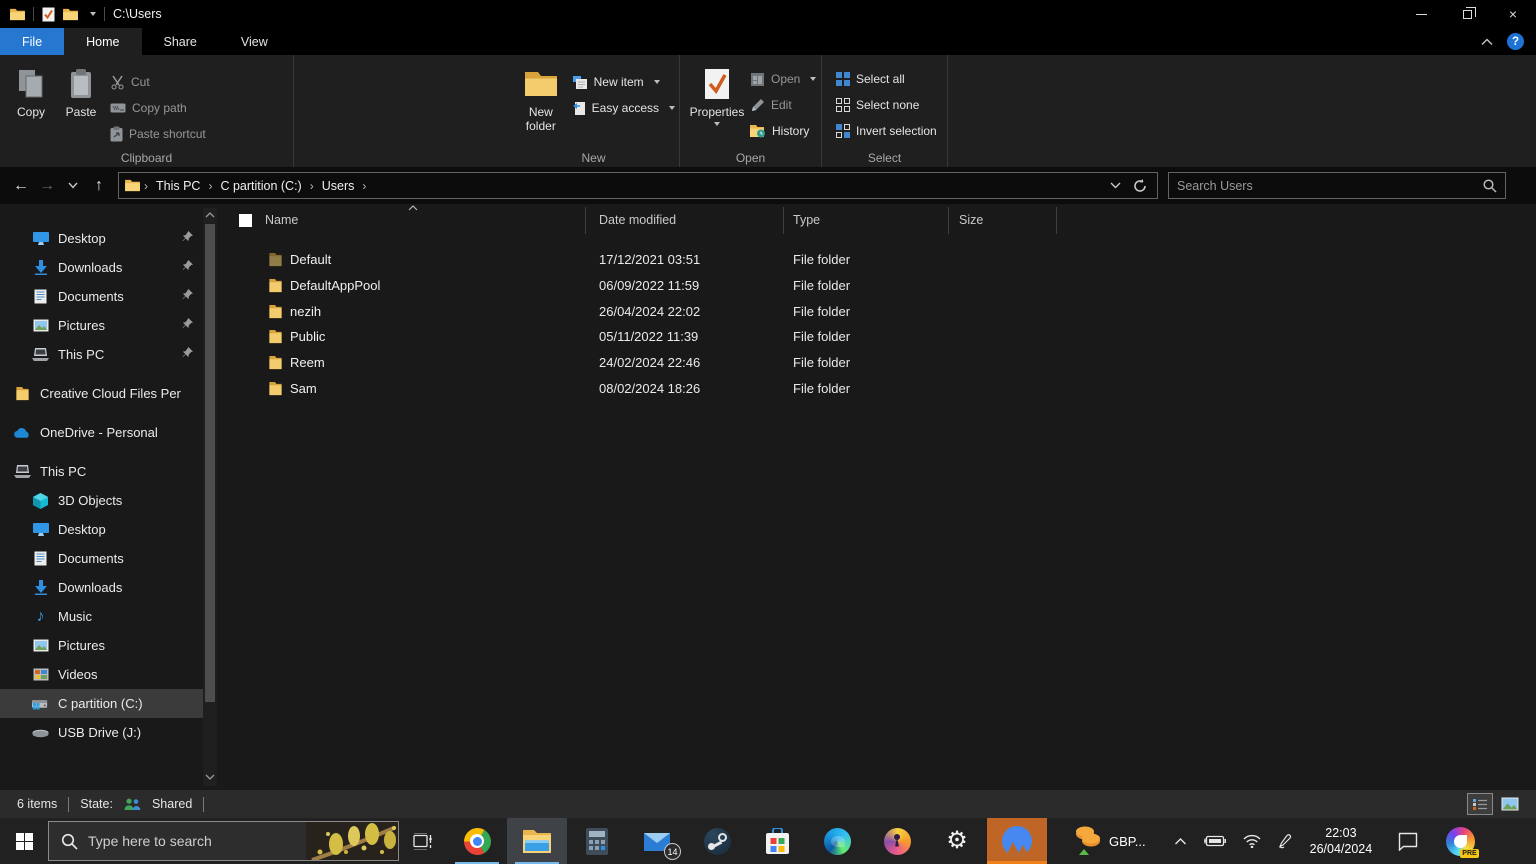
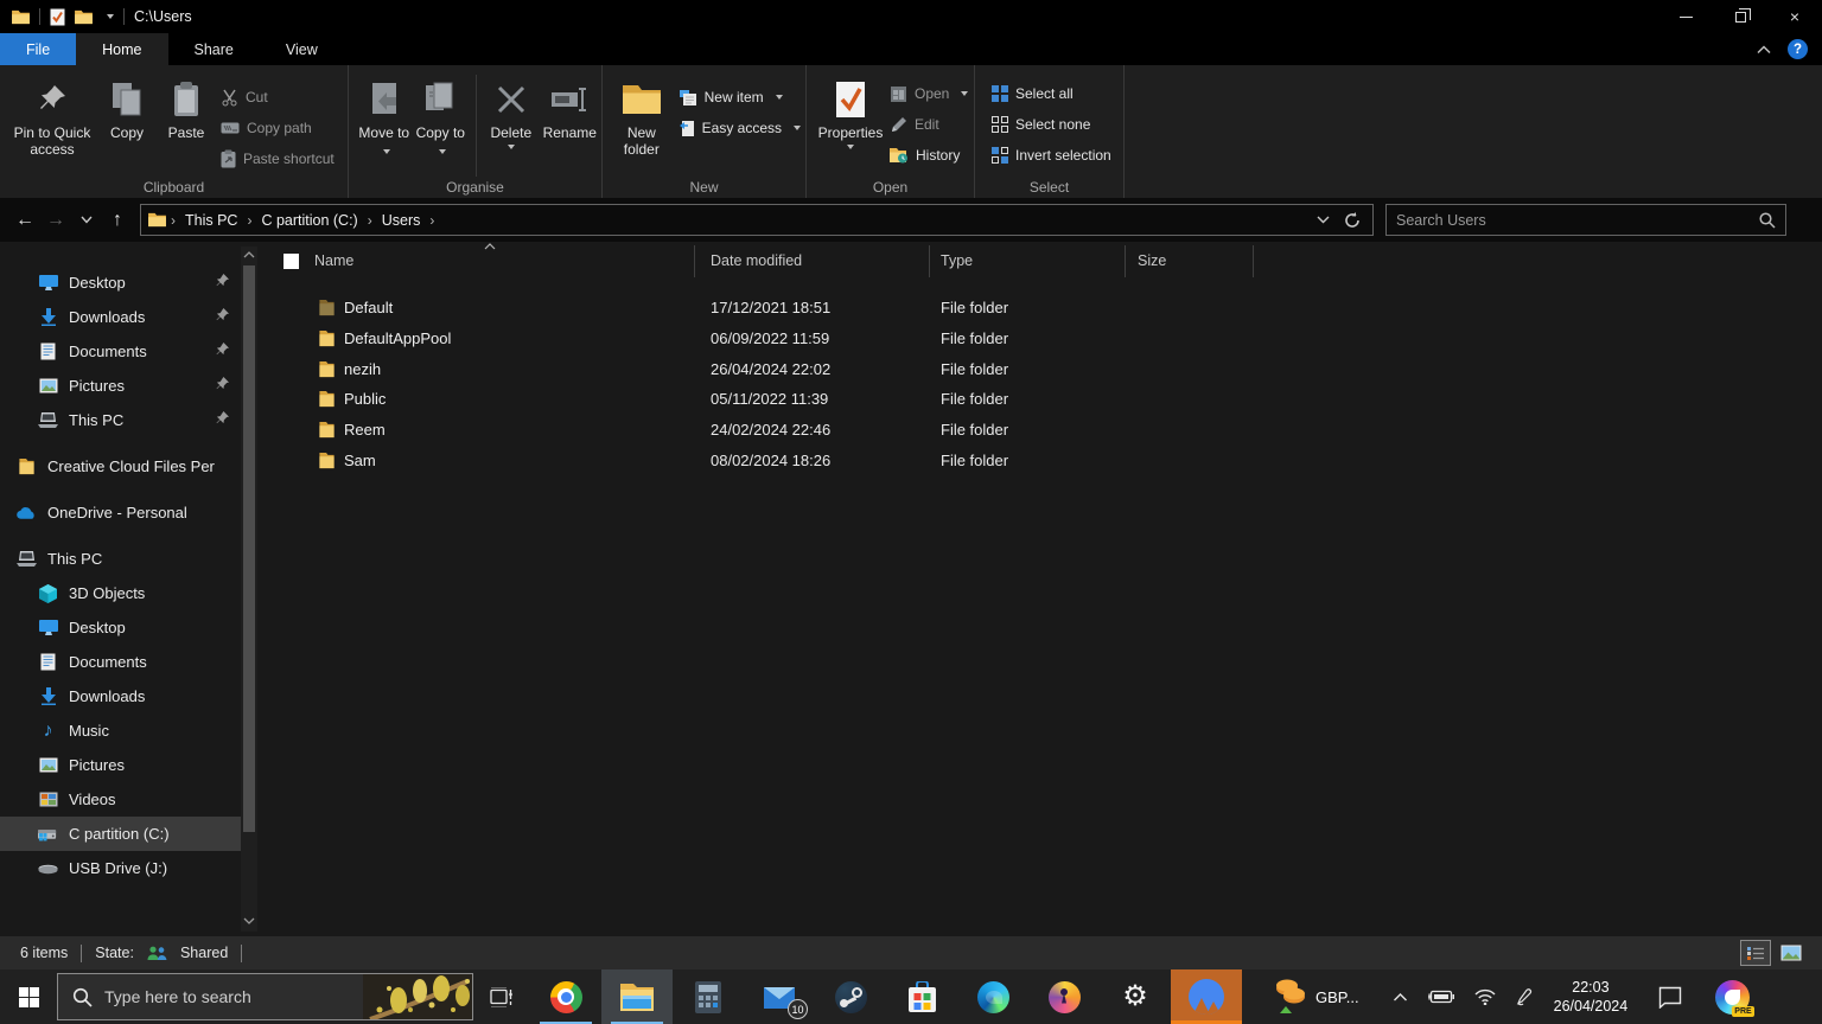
  C:\Users
  ×
  File
  Home
  Share
  View
  ?
+ Pin to Quick access
  Copy
  Paste
  Cut
  Copy path
  Paste shortcut
  Clipboard
+ Move to
+ Copy to
+ Delete
+ Rename
+ Organise
  New folder
  New item
  Easy access
  New
  Properties
  Open
  Edit
  History
  Open
  Select all
  Select none
  Invert selection
  Select
  ←
  →
  ↑
  ›
  This PC
  ›
  C partition (C:)
  ›
  Users
  ›
  Search Users
  Desktop
  Downloads
  Documents
  Pictures
  This PC
  Creative Cloud Files Per
  OneDrive - Personal
  This PC
  3D Objects
  Desktop
  Documents
  Downloads
  ♪
  Music
  Pictures
  Videos
  C partition (C:)
  USB Drive (J:)
  Name
  Date modified
  Type
  Size
  Default
- 17/12/2021 03:51
+ 17/12/2021 18:51
  File folder
  DefaultAppPool
  06/09/2022 11:59
  File folder
  nezih
  26/04/2024 22:02
  File folder
  Public
  05/11/2022 11:39
  File folder
  Reem
  24/02/2024 22:46
  File folder
  Sam
  08/02/2024 18:26
  File folder
  6 items
  State:
  Shared
  Type here to search
- 14
+ 10
  ⚙
  GBP...
  22:03
  26/04/2024
